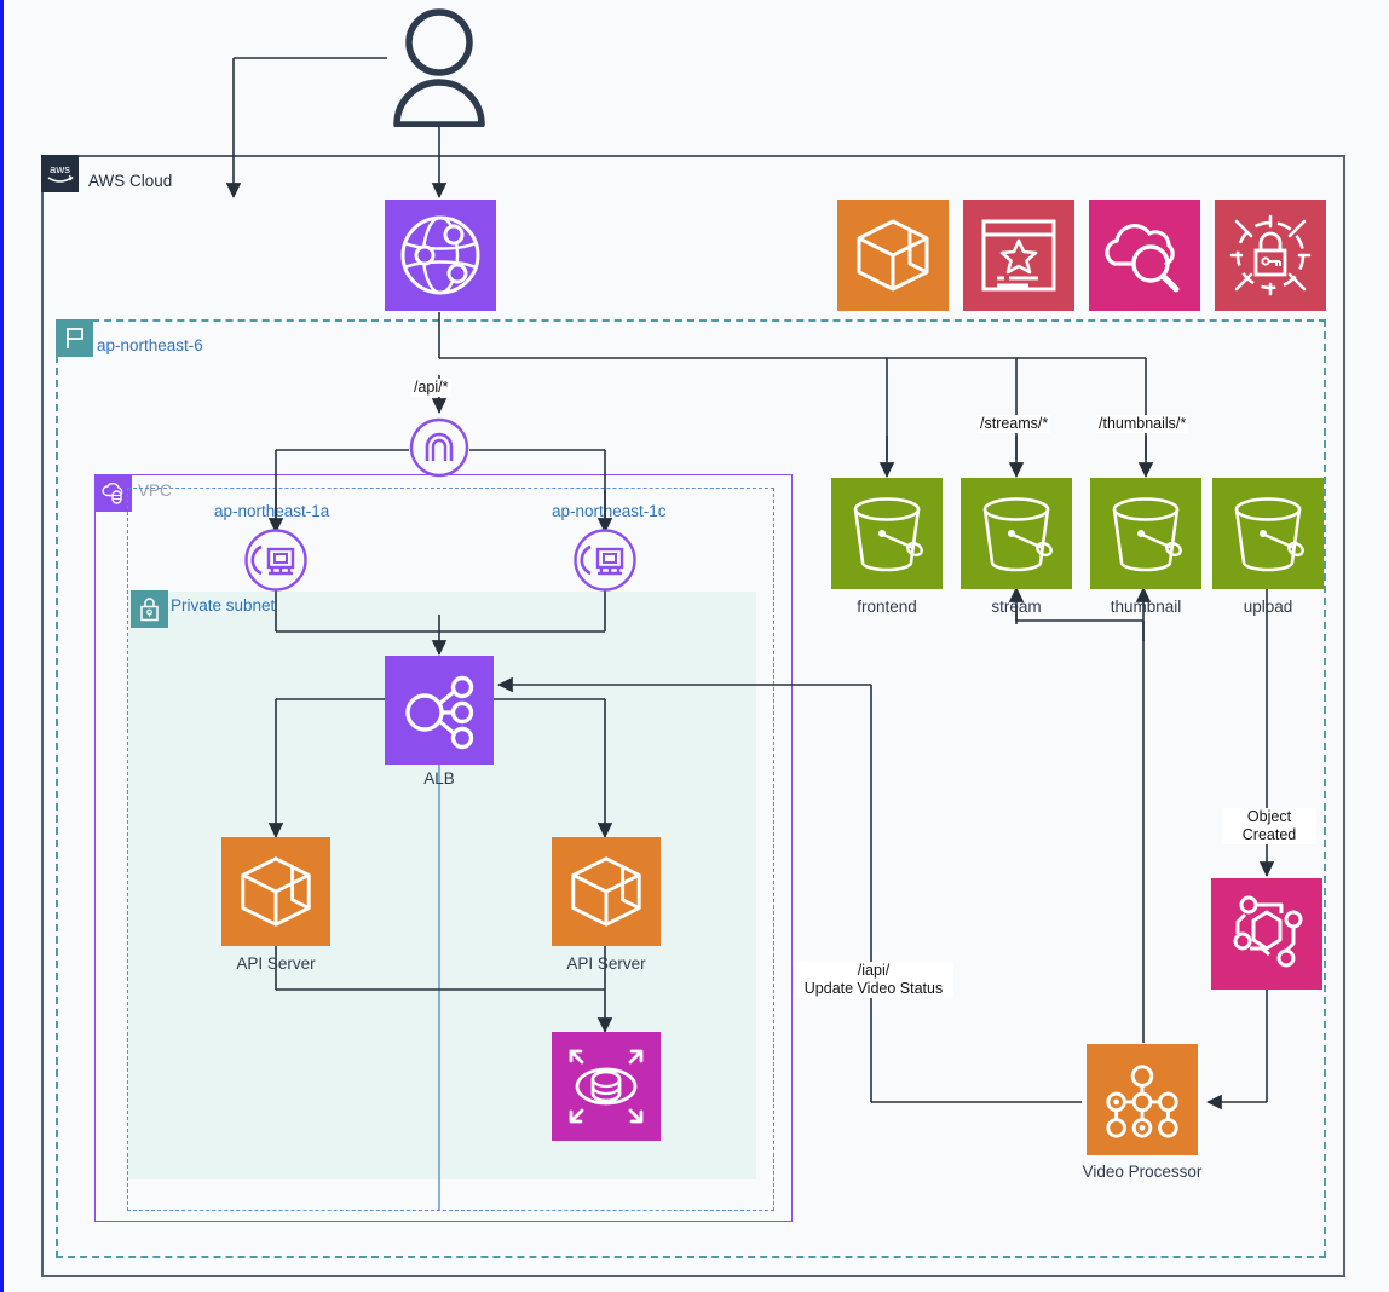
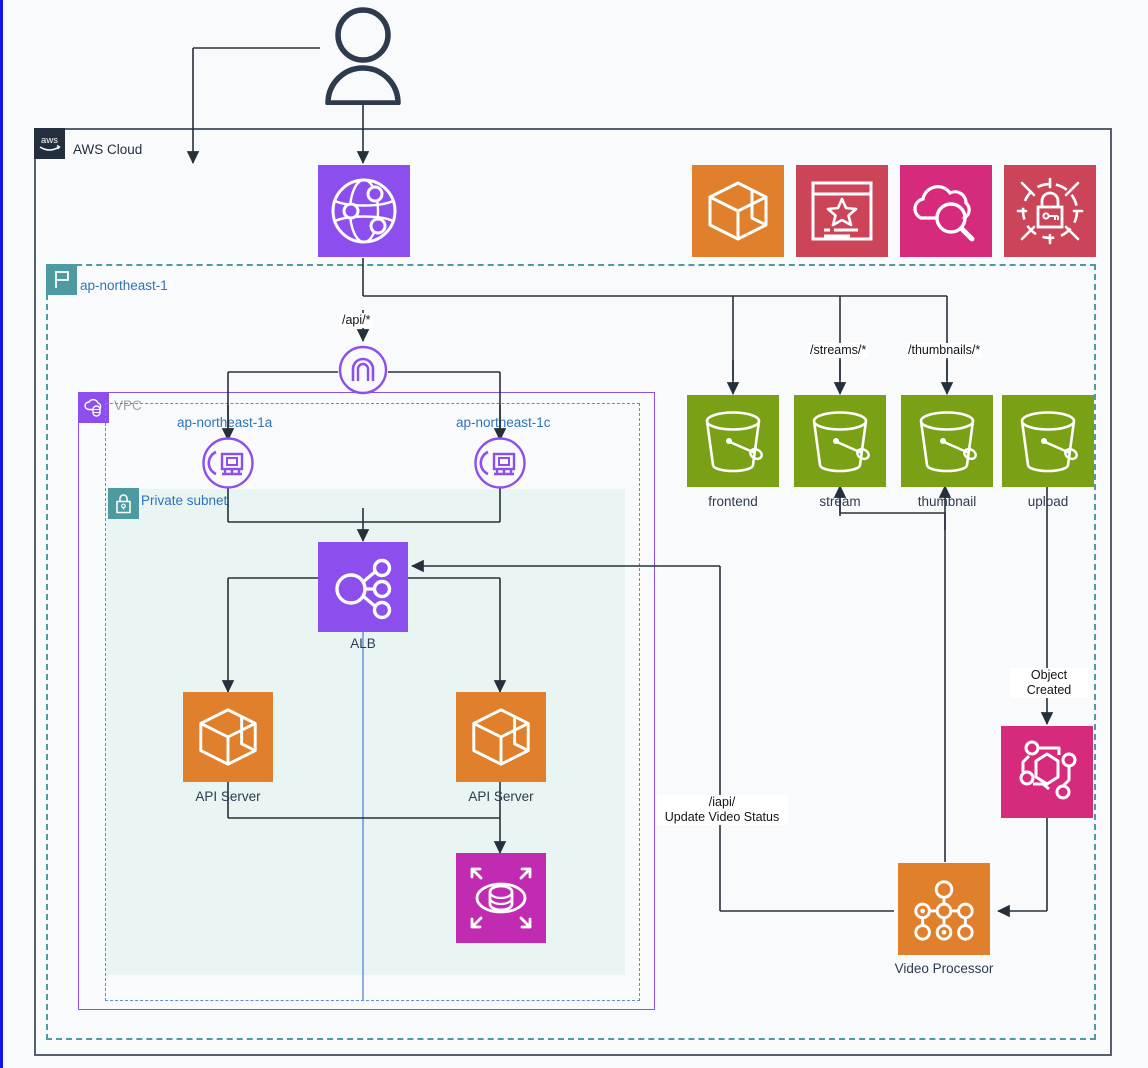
  aws
  AWS Cloud
- ap-northeast-6
+ ap-northeast-1
  VPC
  ap-northeast-1a
  ap-northeast-1c
  Private subnet
  ALB
  API Server
  API Server
  frontend
  stream
  thumbnail
  upload
  Video Processor
  /api/*
  /streams/*
  /thumbnails/*
  Object
  Created
  /iapi/
  Update Video Status
